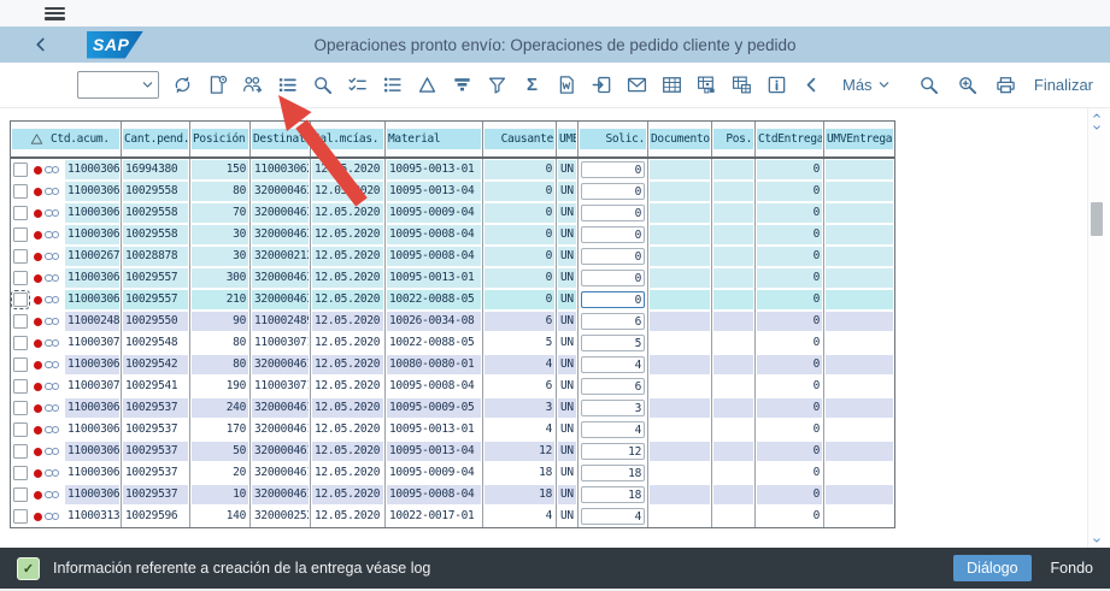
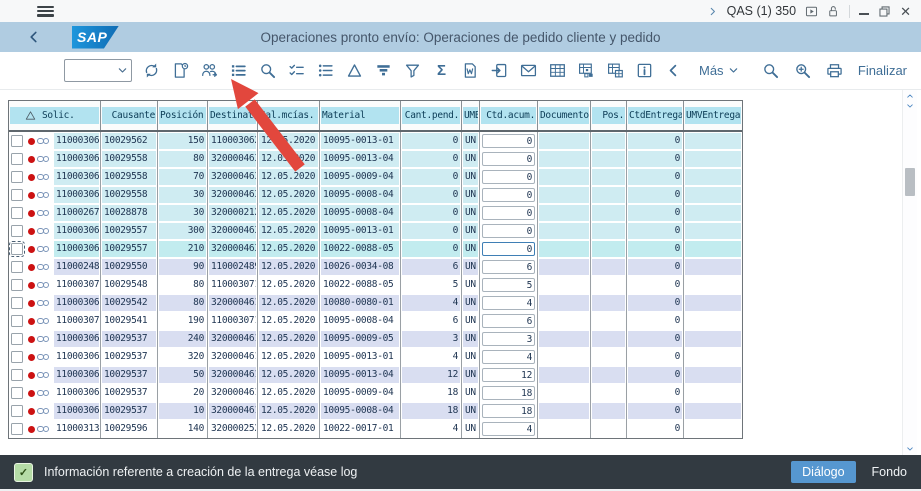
+ QAS (1) 350
+ ✕
  Operaciones pronto envío: Operaciones de pedido cliente y pedido
  SAP
  Σ
  Más
  Finalizar
- Ctd.acum.
+ Solic.
- Cant.pend.
+ Causante
  Posición
  Destinat
  al.mcías.
  Material
- Causante
+ Cant.pend.
  UMB
- Solic.
+ Ctd.acum.
  Documento
  Pos.
  CtdEntrega
  UMVEntrega
  11000306
- 16994380
+ 10029562
  150
  11000306
  12.2020
  10095-0013-01
  0
  UN
  0
  0
  11000306
  10029558
  80
  32000046
  12.0020
  10095-0013-04
  0
  UN
  0
  0
  11000306
  10029558
  70
  32000046
  12.05.2020
  10095-0009-04
  0
  UN
  0
  0
  11000306
  10029558
  30
  32000046
  12.05.2020
  10095-0008-04
  0
  UN
  0
  0
  11000267
  10028878
  30
  32000021
  12.05.2020
  10095-0008-04
  0
  UN
  0
  0
  11000306
  10029557
  300
  32000046
  12.05.2020
  10095-0013-01
  0
  UN
  0
  0
  11000306
  10029557
  210
  32000046
  12.05.2020
  10022-0088-05
  0
  UN
  0
  0
  11000248
  10029550
  90
  11000248
  12.05.2020
  10026-0034-08
  6
  UN
  6
  0
  11000307
  10029548
  80
  11000307
  12.05.2020
  10022-0088-05
  5
  UN
  5
  0
  11000306
  10029542
  80
  32000046
  12.05.2020
  10080-0080-01
  4
  UN
  4
  0
  11000307
  10029541
  190
  11000307
  12.05.2020
  10095-0008-04
  6
  UN
  6
  0
  11000306
  10029537
  240
  32000046
  12.05.2020
  10095-0009-05
  3
  UN
  3
  0
  11000306
  10029537
- 170
+ 320
  32000046
  12.05.2020
  10095-0013-01
  4
  UN
  4
  0
  11000306
  10029537
  50
  32000046
  12.05.2020
  10095-0013-04
  12
  UN
  12
  0
  11000306
  10029537
  20
  32000046
  12.05.2020
  10095-0009-04
  18
  UN
  18
  0
  11000306
  10029537
  10
  32000046
  12.05.2020
  10095-0008-04
  18
  UN
  18
  0
  11000313
  10029596
  140
  32000025
  12.05.2020
  10022-0017-01
  4
  UN
  4
  0
  ✓
  Información referente a creación de la entrega véase log
  Diálogo
  Fondo
